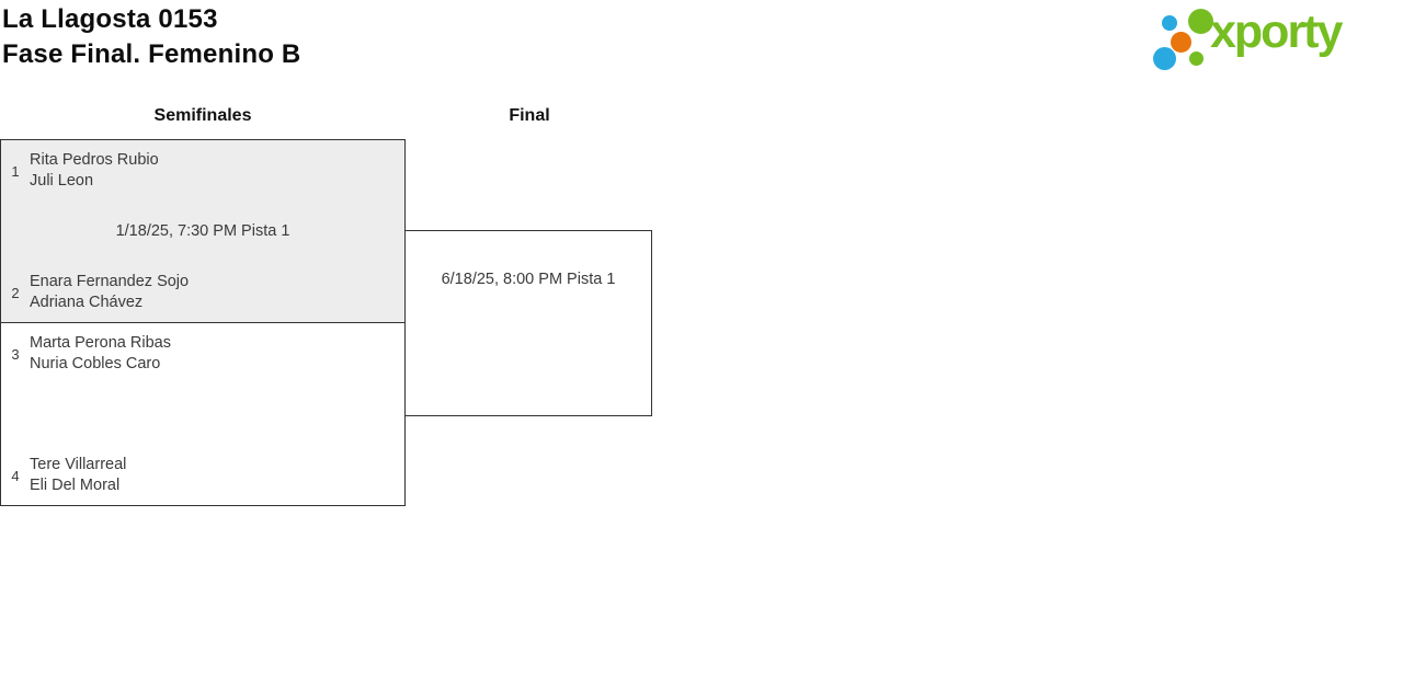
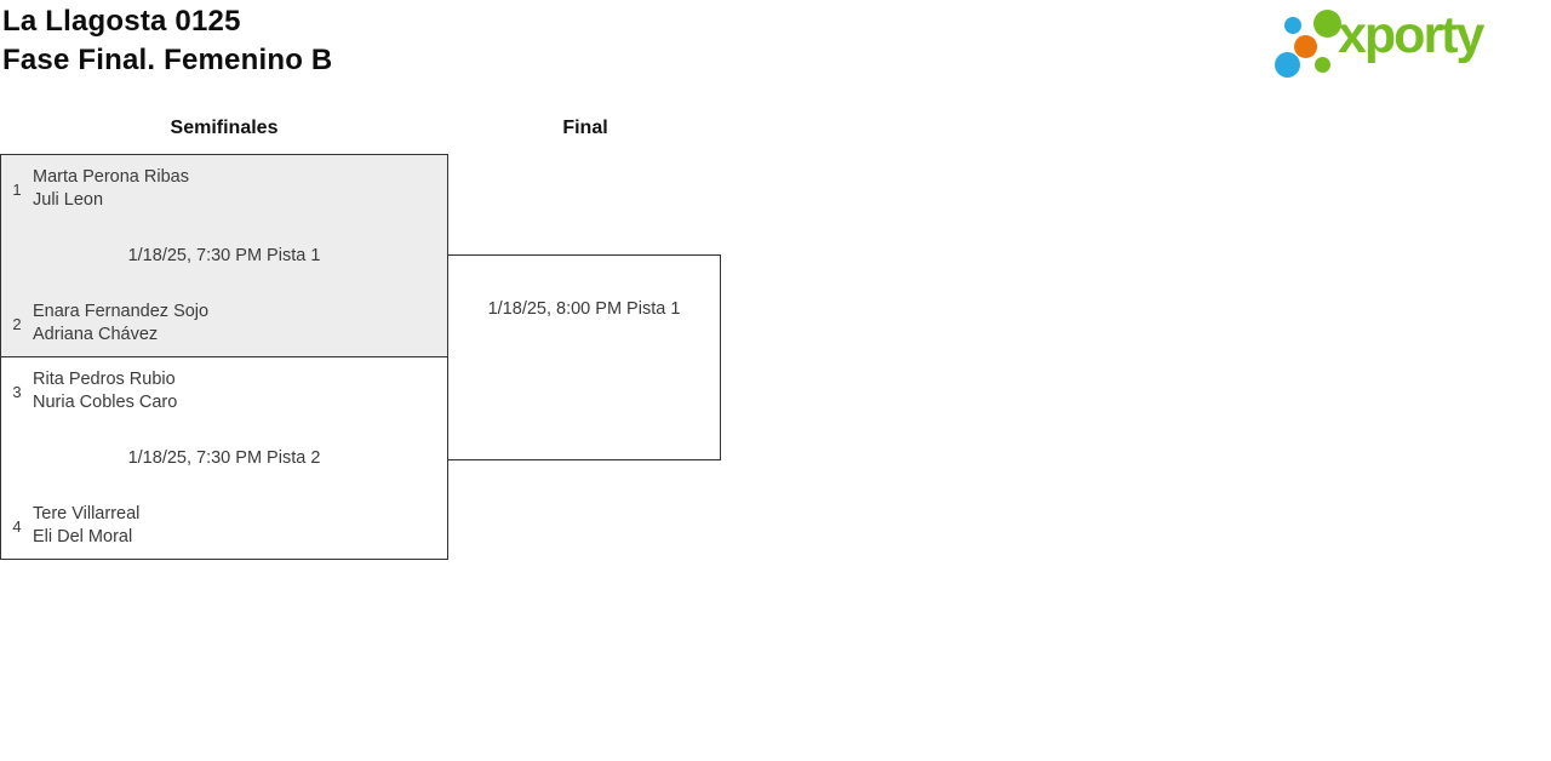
- La Llagosta 0153
+ La Llagosta 0125
  Fase Final. Femenino B
  xporty
  Semifinales
  Final
  1
- Rita Pedros Rubio
+ Marta Perona Ribas
  Juli Leon
  1/18/25, 7:30 PM Pista 1
  2
  Enara Fernandez Sojo
  Adriana Chávez
  3
- Marta Perona Ribas
+ Rita Pedros Rubio
  Nuria Cobles Caro
+ 1/18/25, 7:30 PM Pista 2
  4
  Tere Villarreal
  Eli Del Moral
- 6/18/25, 8:00 PM Pista 1
+ 1/18/25, 8:00 PM Pista 1
